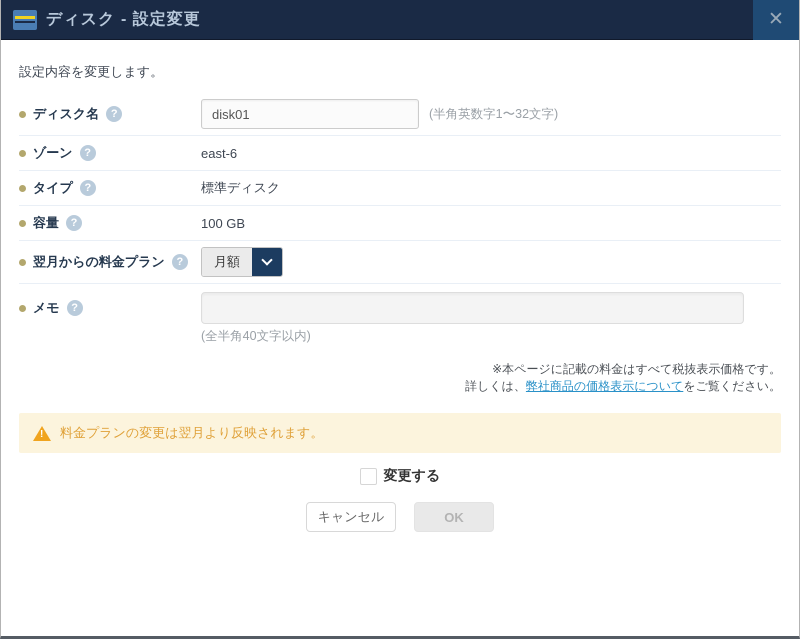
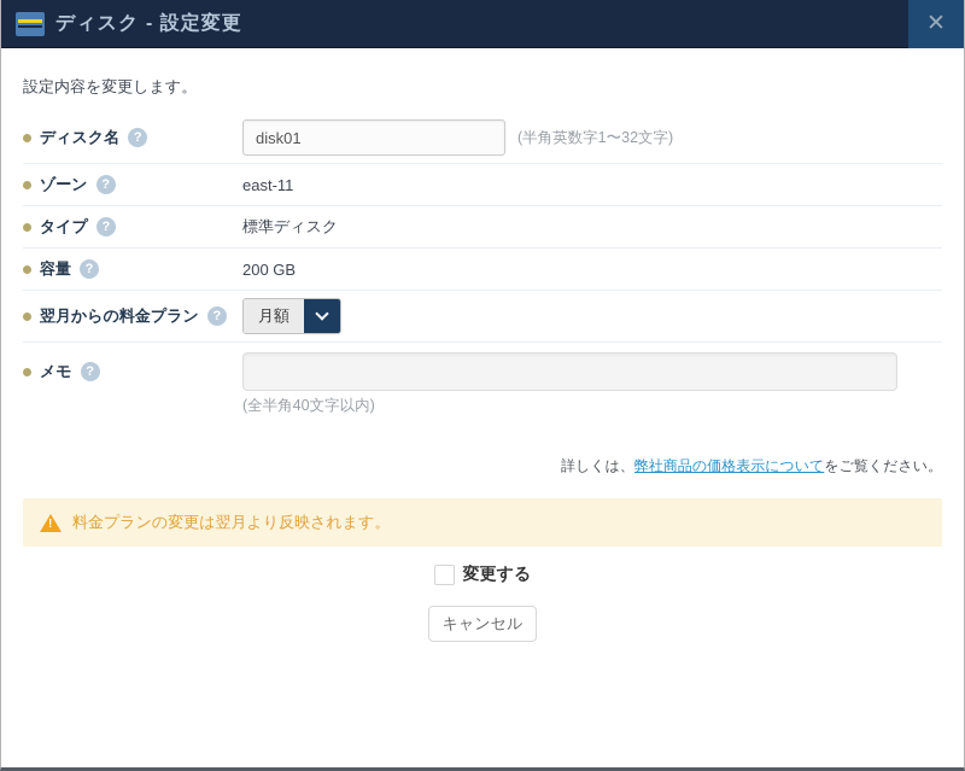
  ディスク - 設定変更
  ✕
  設定内容を変更します。
  ディスク名
  ?
  disk01
  (半角英数字1〜32文字)
  ゾーン
  ?
- east-6
+ east-11
  タイプ
  ?
  標準ディスク
  容量
  ?
- 100 GB
+ 200 GB
  翌月からの料金プラン
  ?
  月額
  メモ
  ?
  (全半角40文字以内)
- ※本ページに記載の料金はすべて税抜表示価格です。
  詳しくは、弊社商品の価格表示についてをご覧ください。
  料金プランの変更は翌月より反映されます。
  変更する
  キャンセル
- OK
